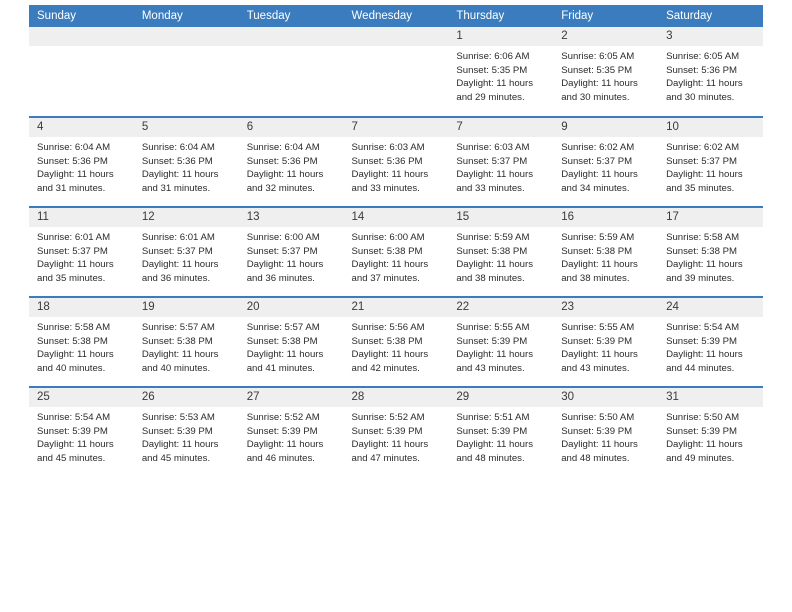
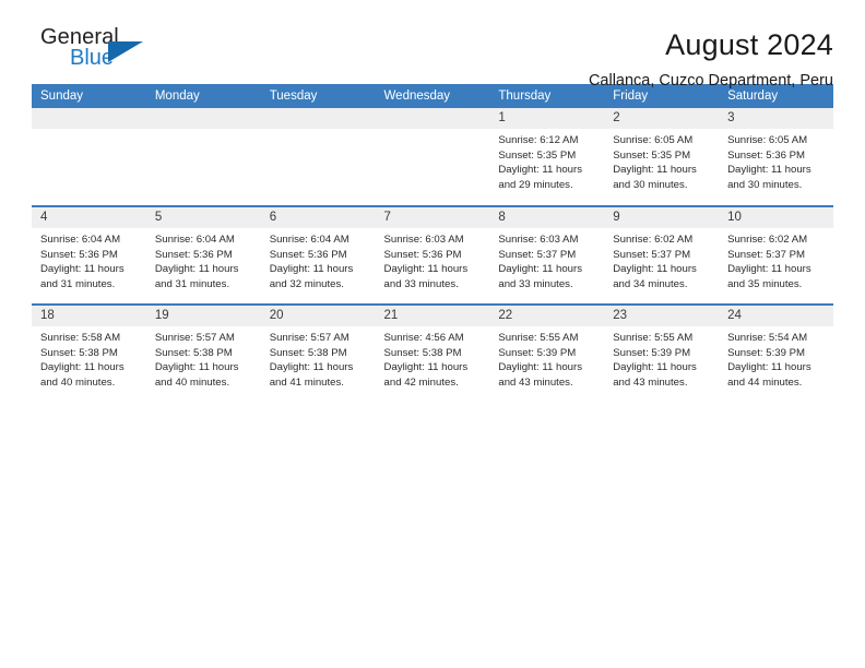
+ General
+ Blue
+ August 2024
+ Callanca, Cuzco Department, Peru
  Sunday	Monday	Tuesday	Wednesday	Thursday	Friday	Saturday
- 				1Sunrise: 6:06 AMSunset: 5:35 PMDaylight: 11 hoursand 29 minutes.	2Sunrise: 6:05 AMSunset: 5:35 PMDaylight: 11 hoursand 30 minutes.	3Sunrise: 6:05 AMSunset: 5:36 PMDaylight: 11 hoursand 30 minutes.
+ 				1Sunrise: 6:12 AMSunset: 5:35 PMDaylight: 11 hoursand 29 minutes.	2Sunrise: 6:05 AMSunset: 5:35 PMDaylight: 11 hoursand 30 minutes.	3Sunrise: 6:05 AMSunset: 5:36 PMDaylight: 11 hoursand 30 minutes.
- 4Sunrise: 6:04 AMSunset: 5:36 PMDaylight: 11 hoursand 31 minutes.	5Sunrise: 6:04 AMSunset: 5:36 PMDaylight: 11 hoursand 31 minutes.	6Sunrise: 6:04 AMSunset: 5:36 PMDaylight: 11 hoursand 32 minutes.	7Sunrise: 6:03 AMSunset: 5:36 PMDaylight: 11 hoursand 33 minutes.	7Sunrise: 6:03 AMSunset: 5:37 PMDaylight: 11 hoursand 33 minutes.	9Sunrise: 6:02 AMSunset: 5:37 PMDaylight: 11 hoursand 34 minutes.	10Sunrise: 6:02 AMSunset: 5:37 PMDaylight: 11 hoursand 35 minutes.
+ 4Sunrise: 6:04 AMSunset: 5:36 PMDaylight: 11 hoursand 31 minutes.	5Sunrise: 6:04 AMSunset: 5:36 PMDaylight: 11 hoursand 31 minutes.	6Sunrise: 6:04 AMSunset: 5:36 PMDaylight: 11 hoursand 32 minutes.	7Sunrise: 6:03 AMSunset: 5:36 PMDaylight: 11 hoursand 33 minutes.	8Sunrise: 6:03 AMSunset: 5:37 PMDaylight: 11 hoursand 33 minutes.	9Sunrise: 6:02 AMSunset: 5:37 PMDaylight: 11 hoursand 34 minutes.	10Sunrise: 6:02 AMSunset: 5:37 PMDaylight: 11 hoursand 35 minutes.
- 11Sunrise: 6:01 AMSunset: 5:37 PMDaylight: 11 hoursand 35 minutes.	12Sunrise: 6:01 AMSunset: 5:37 PMDaylight: 11 hoursand 36 minutes.	13Sunrise: 6:00 AMSunset: 5:37 PMDaylight: 11 hoursand 36 minutes.	14Sunrise: 6:00 AMSunset: 5:38 PMDaylight: 11 hoursand 37 minutes.	15Sunrise: 5:59 AMSunset: 5:38 PMDaylight: 11 hoursand 38 minutes.	16Sunrise: 5:59 AMSunset: 5:38 PMDaylight: 11 hoursand 38 minutes.	17Sunrise: 5:58 AMSunset: 5:38 PMDaylight: 11 hoursand 39 minutes.
- 18Sunrise: 5:58 AMSunset: 5:38 PMDaylight: 11 hoursand 40 minutes.	19Sunrise: 5:57 AMSunset: 5:38 PMDaylight: 11 hoursand 40 minutes.	20Sunrise: 5:57 AMSunset: 5:38 PMDaylight: 11 hoursand 41 minutes.	21Sunrise: 5:56 AMSunset: 5:38 PMDaylight: 11 hoursand 42 minutes.	22Sunrise: 5:55 AMSunset: 5:39 PMDaylight: 11 hoursand 43 minutes.	23Sunrise: 5:55 AMSunset: 5:39 PMDaylight: 11 hoursand 43 minutes.	24Sunrise: 5:54 AMSunset: 5:39 PMDaylight: 11 hoursand 44 minutes.
+ 18Sunrise: 5:58 AMSunset: 5:38 PMDaylight: 11 hoursand 40 minutes.	19Sunrise: 5:57 AMSunset: 5:38 PMDaylight: 11 hoursand 40 minutes.	20Sunrise: 5:57 AMSunset: 5:38 PMDaylight: 11 hoursand 41 minutes.	21Sunrise: 4:56 AMSunset: 5:38 PMDaylight: 11 hoursand 42 minutes.	22Sunrise: 5:55 AMSunset: 5:39 PMDaylight: 11 hoursand 43 minutes.	23Sunrise: 5:55 AMSunset: 5:39 PMDaylight: 11 hoursand 43 minutes.	24Sunrise: 5:54 AMSunset: 5:39 PMDaylight: 11 hoursand 44 minutes.
- 25Sunrise: 5:54 AMSunset: 5:39 PMDaylight: 11 hoursand 45 minutes.	26Sunrise: 5:53 AMSunset: 5:39 PMDaylight: 11 hoursand 45 minutes.	27Sunrise: 5:52 AMSunset: 5:39 PMDaylight: 11 hoursand 46 minutes.	28Sunrise: 5:52 AMSunset: 5:39 PMDaylight: 11 hoursand 47 minutes.	29Sunrise: 5:51 AMSunset: 5:39 PMDaylight: 11 hoursand 48 minutes.	30Sunrise: 5:50 AMSunset: 5:39 PMDaylight: 11 hoursand 48 minutes.	31Sunrise: 5:50 AMSunset: 5:39 PMDaylight: 11 hoursand 49 minutes.
